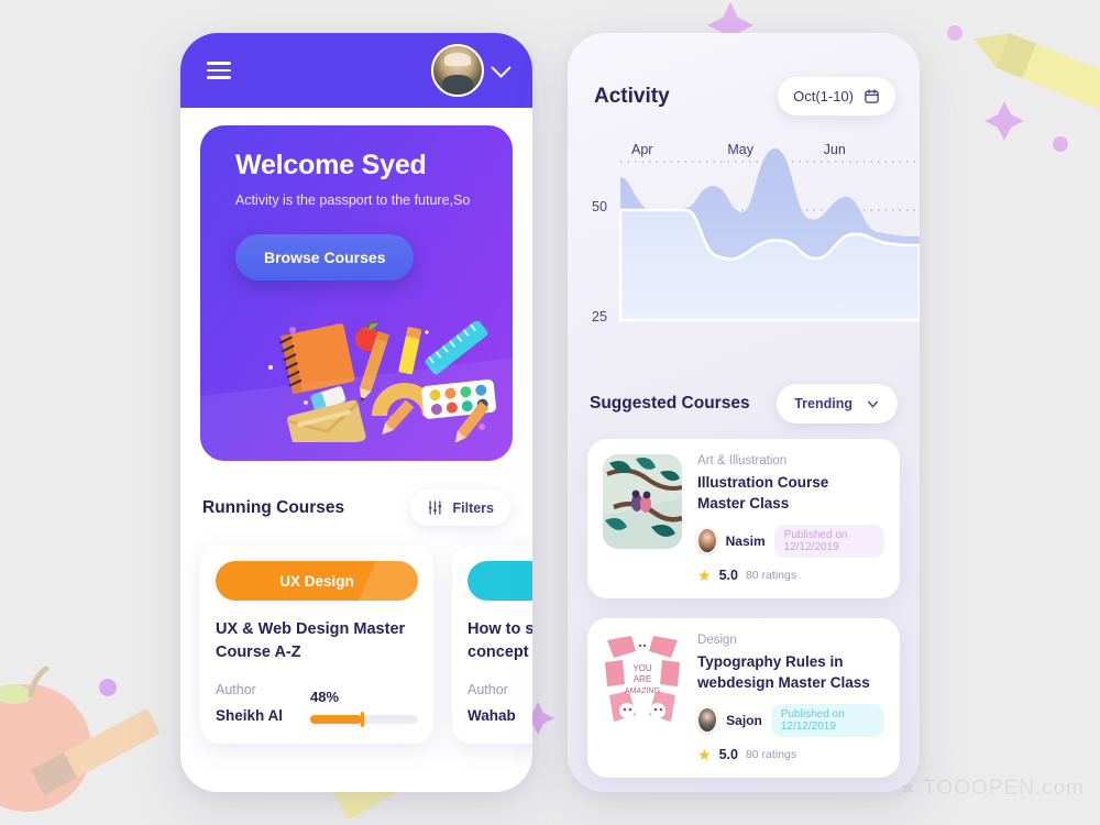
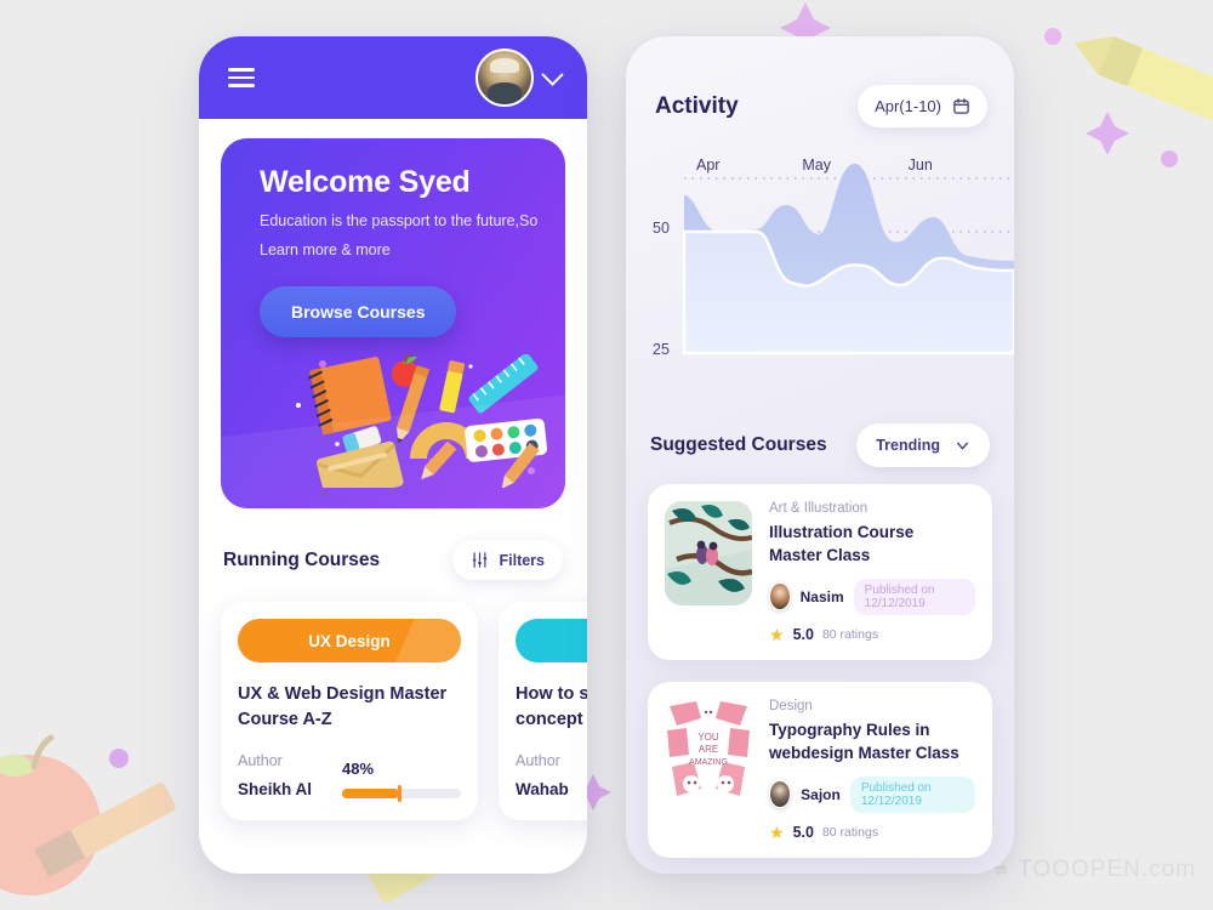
  Welcome Syed
- Activity is the passport to the future,So
+ Education is the passport to the future,So
+ Learn more & more
  Browse Courses
  Running Courses
  Filters
  UX Design
  UX & Web Design Master Course A-Z
  Author
  Sheikh Al
  48%
  Author
  Wahab
  Activity
- Oct(1-10)
+ Apr(1-10)
  50
  25
  Apr
  May
  Jun
  Suggested Courses
  Trending
  Art & Illustration
  Illustration Course
  Master Class
  Nasim
  Published on 12/12/2019
  ★
  5.0
  80 ratings
  YOU
  ARE
  Design
  Typography Rules in
  webdesign Master Class
  Sajon
  Published on 12/12/2019
  ★
  5.0
  80 ratings
